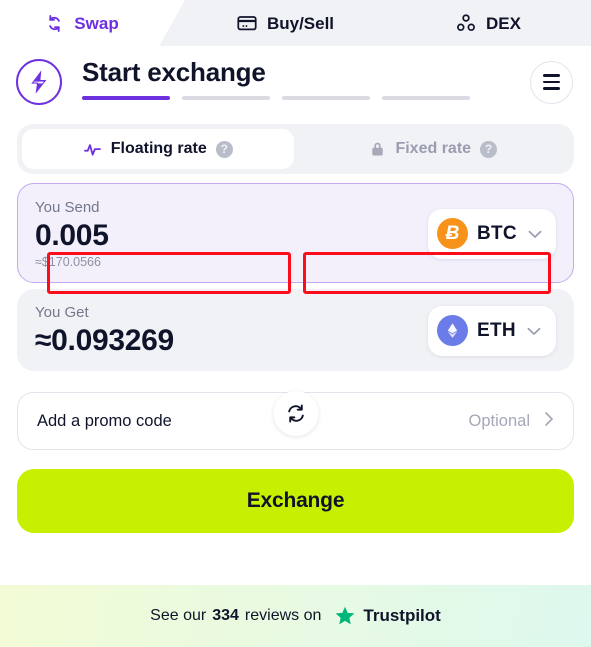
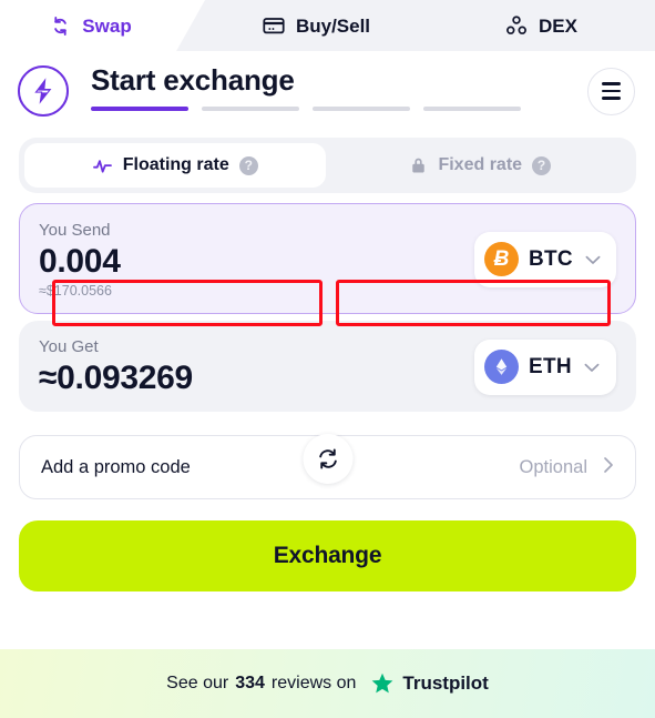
  Swap
  Buy/Sell
  DEX
  Start exchange
  Floating rate
  ?
  Fixed rate
  ?
  You Send
- 0.005
+ 0.004
  ≈$170.0566
  Ƀ
  BTC
  You Get
  ≈0.093269
  ETH
  Add a promo code
  Optional
  Exchange
  See our
  334
  reviews on
  Trustpilot
